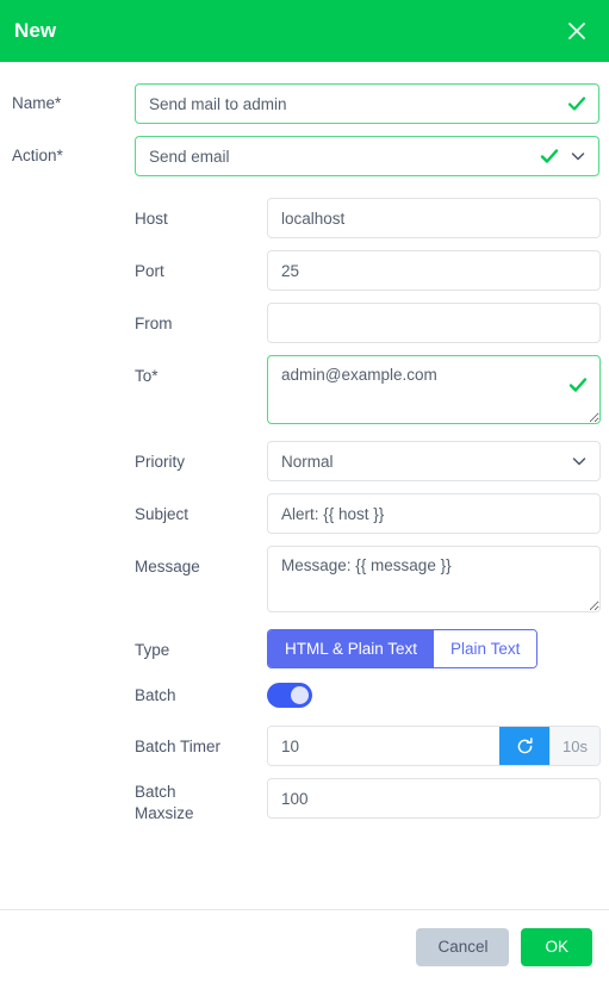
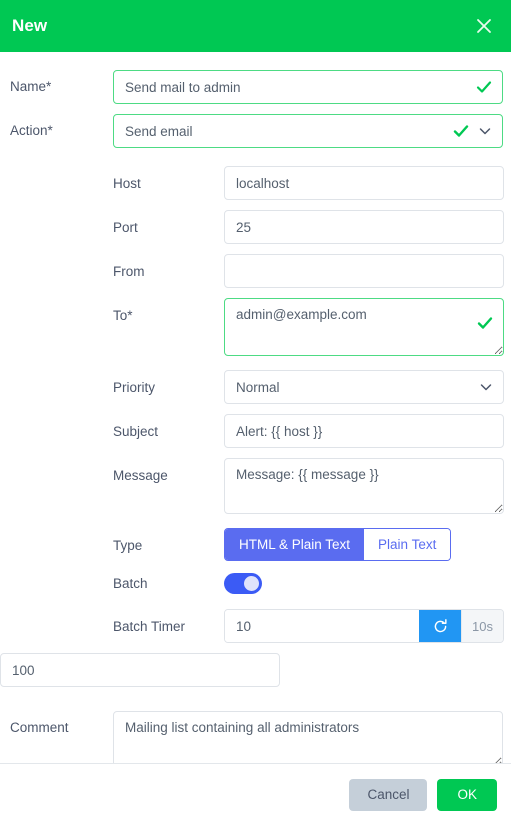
  New
  Name*
  Send mail to admin
  Action*
  Send email
  Host
  localhost
  Port
  25
  From
  To*
  admin@example.com
  Priority
  Normal
  Subject
  Alert: {{ host }}
  Message
  Message: {{ message }}
  Type
  HTML & Plain Text
  Plain Text
  Batch
  Batch Timer
  10
  10s
- Batch Maxsize
  100
+ Comment
+ Mailing list containing all administrators
  Cancel
  OK
